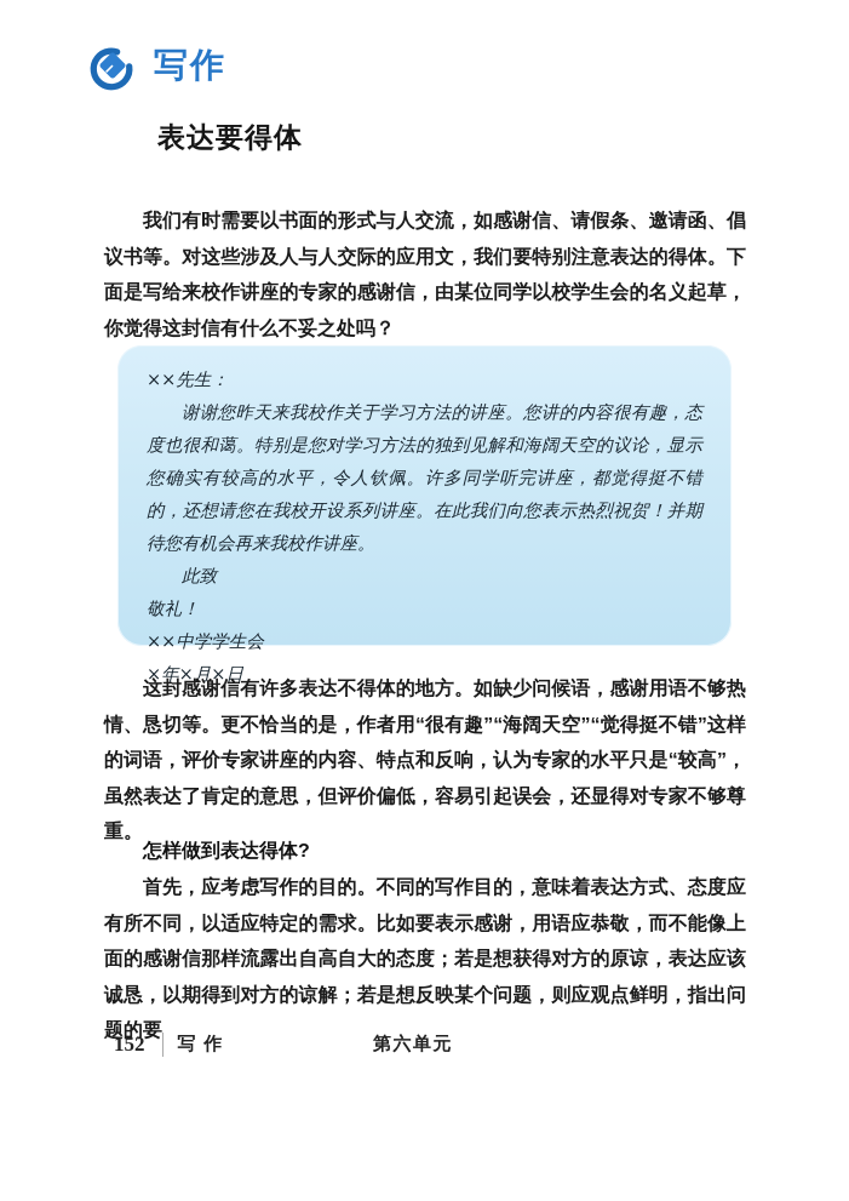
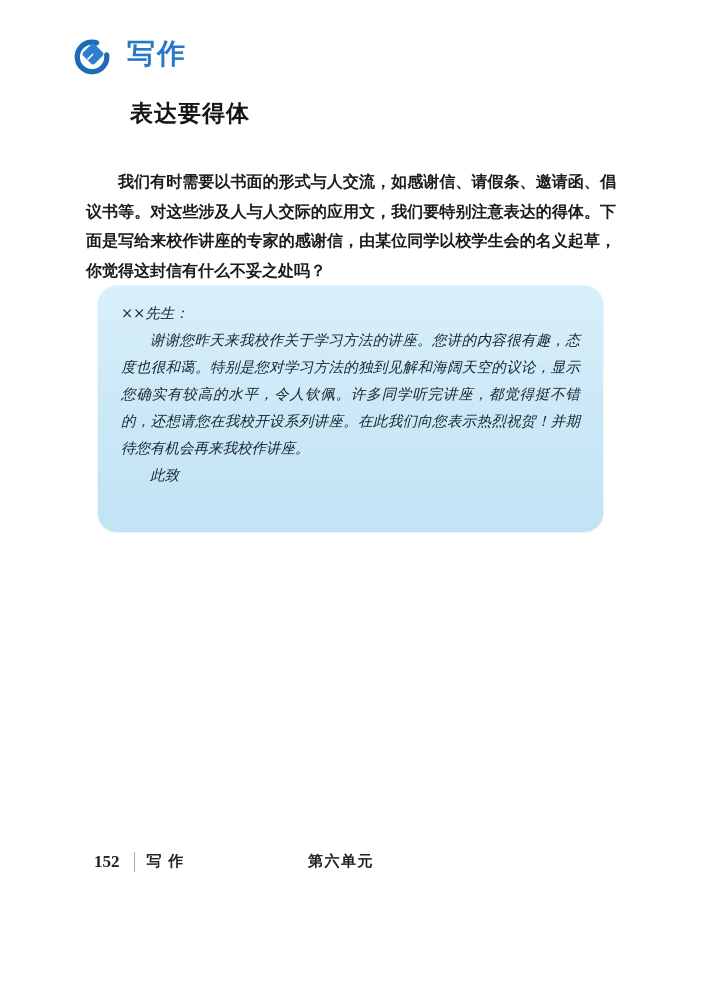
  写作
  表达要得体
  我们有时需要以书面的形式与人交流，如感谢信、请假条、邀请函、倡议书等。对这些涉及人与人交际的应用文，我们要特别注意表达的得体。下面是写给来校作讲座的专家的感谢信，由某位同学以校学生会的名义起草，你觉得这封信有什么不妥之处吗？
  ××先生：
  谢谢您昨天来我校作关于学习方法的讲座。您讲的内容很有趣，态度也很和蔼。特别是您对学习方法的独到见解和海阔天空的议论，显示您确实有较高的水平，令人钦佩。许多同学听完讲座，都觉得挺不错的，还想请您在我校开设系列讲座。在此我们向您表示热烈祝贺！并期待您有机会再来我校作讲座。
  此致
- 敬礼！
- ××中学学生会
- ×年×月×日
- 这封感谢信有许多表达不得体的地方。如缺少问候语，感谢用语不够热情、恳切等。更不恰当的是，作者用“很有趣”“海阔天空”“觉得挺不错”这样的词语，评价专家讲座的内容、特点和反响，认为专家的水平只是“较高”，虽然表达了肯定的意思，但评价偏低，容易引起误会，还显得对专家不够尊重。
- 怎样做到表达得体?
- 首先，应考虑写作的目的。不同的写作目的，意味着表达方式、态度应有所不同，以适应特定的需求。比如要表示感谢，用语应恭敬，而不能像上面的感谢信那样流露出自高自大的态度；若是想获得对方的原谅，表达应该诚恳，以期得到对方的谅解；若是想反映某个问题，则应观点鲜明，指出问题的要
  152
  写作
  第六单元
